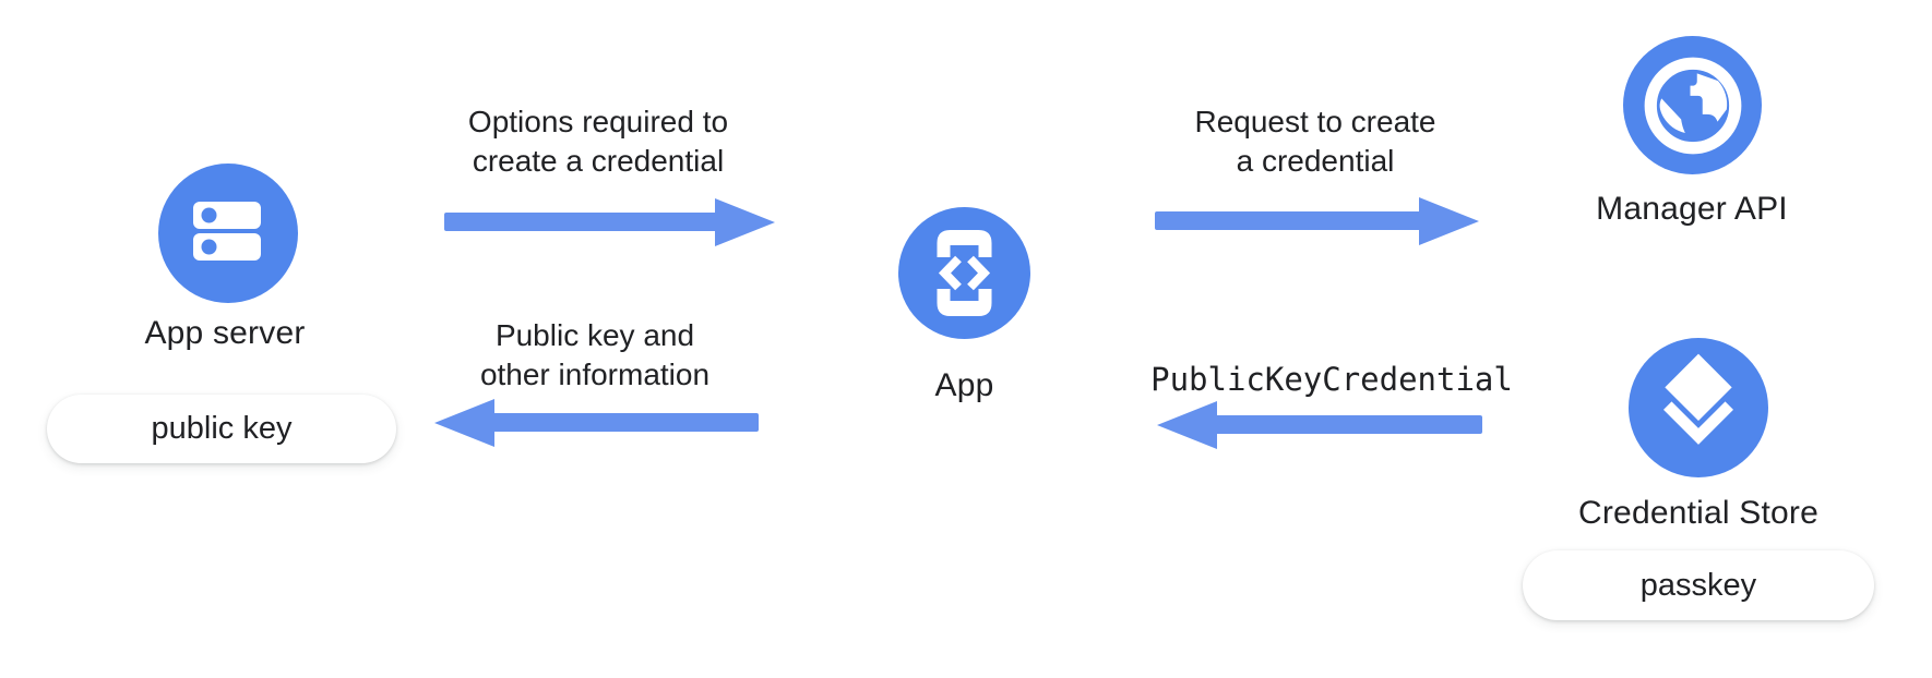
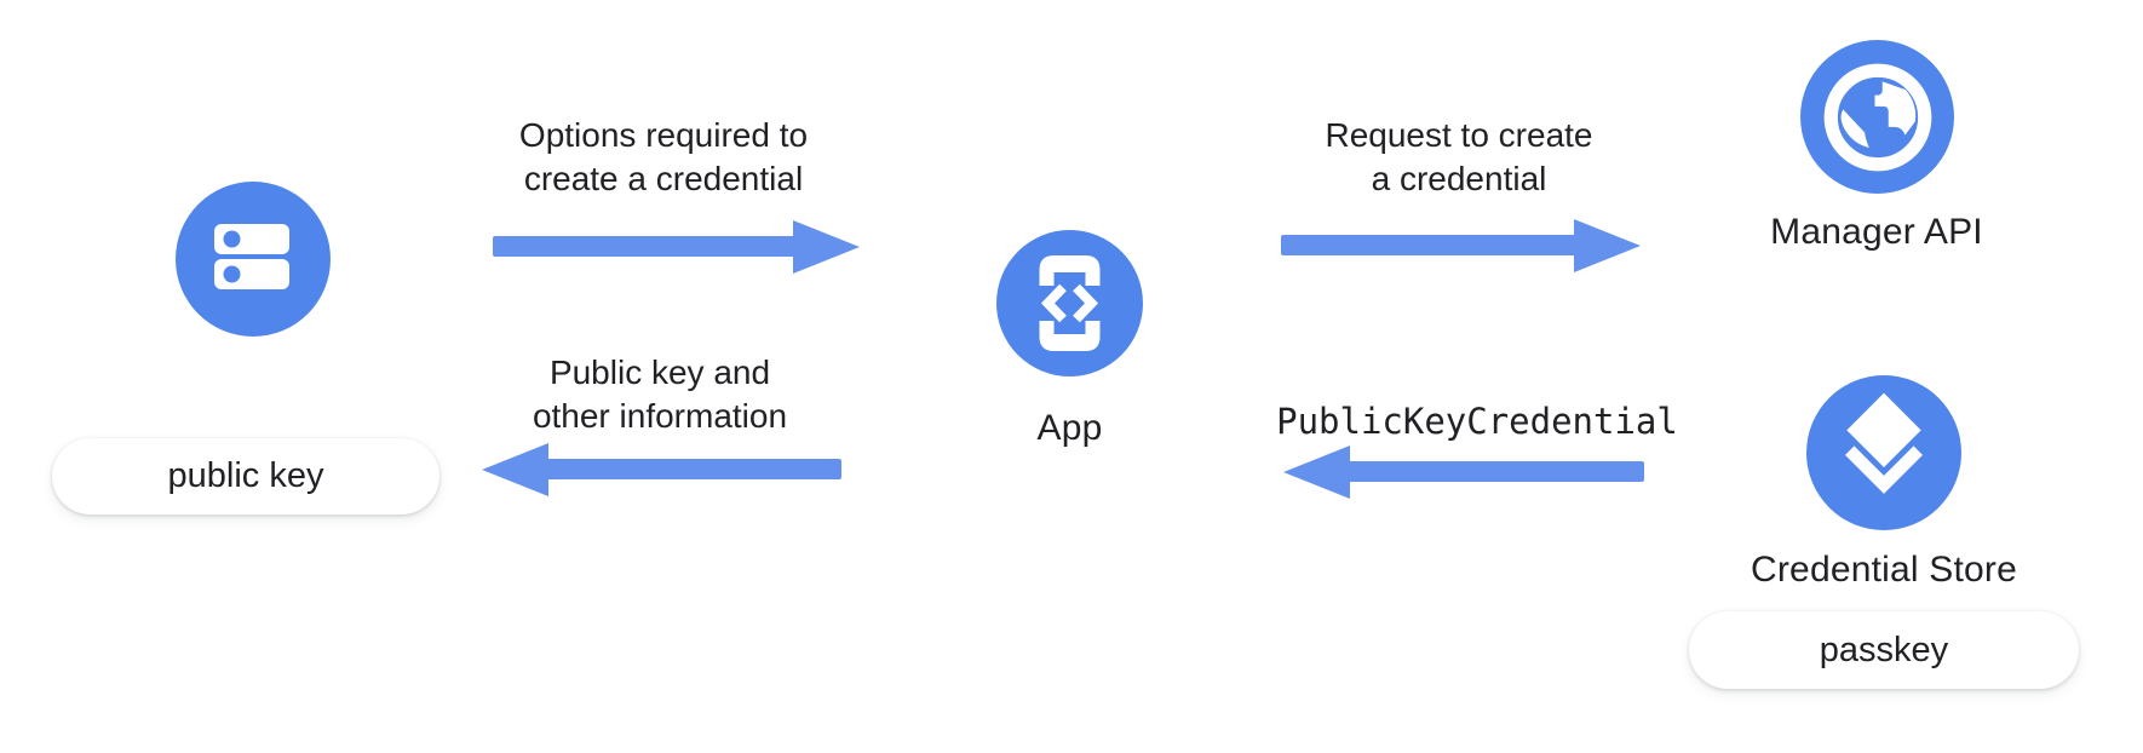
- App server
  public key
  Options required to
  create a credential
  App
  Request to create
  a credential
  Manager API
  PublicKeyCredential
  Public key and
  other information
  Credential Store
  passkey
